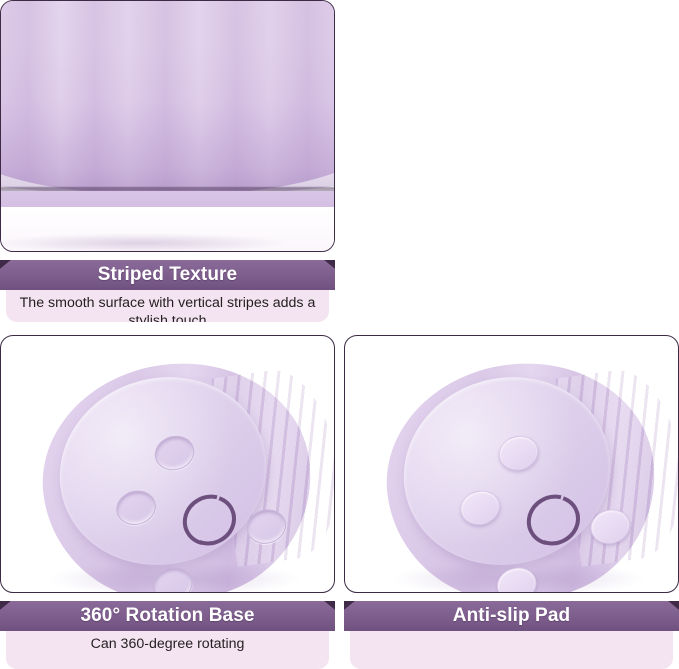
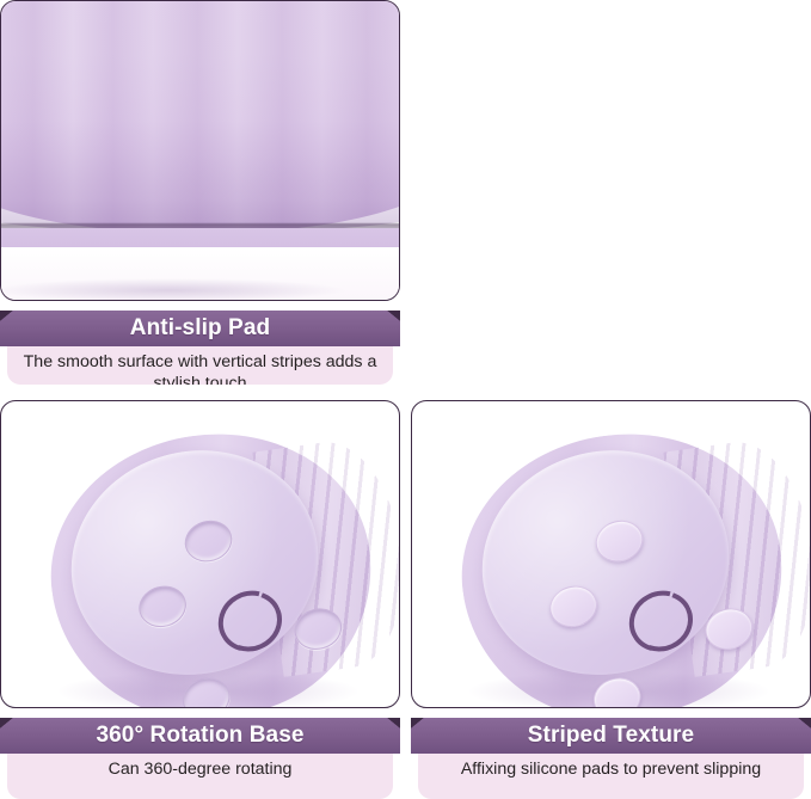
- Striped Texture
+ Anti-slip Pad
  The smooth surface with vertical stripes adds a stylish touch
  360° Rotation Base
  Can 360-degree rotating
- Anti-slip Pad
+ Striped Texture
+ Affixing silicone pads to prevent slipping
